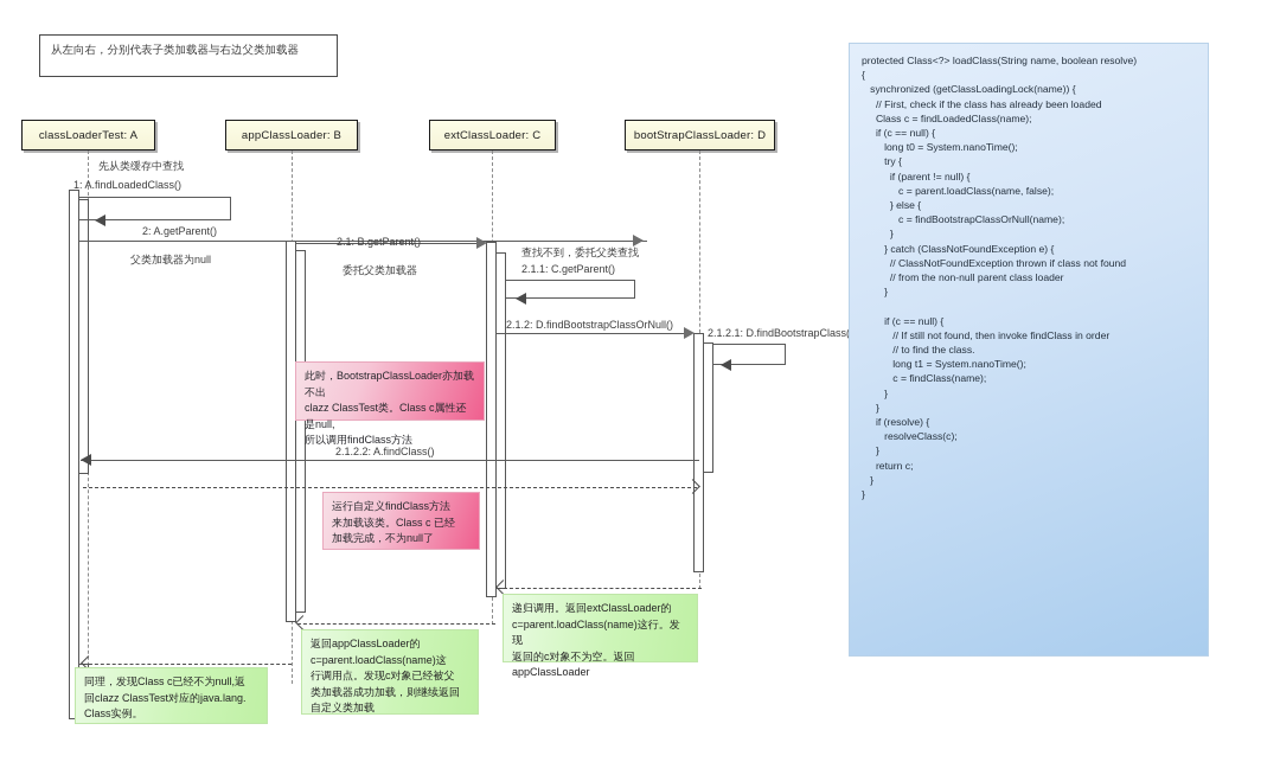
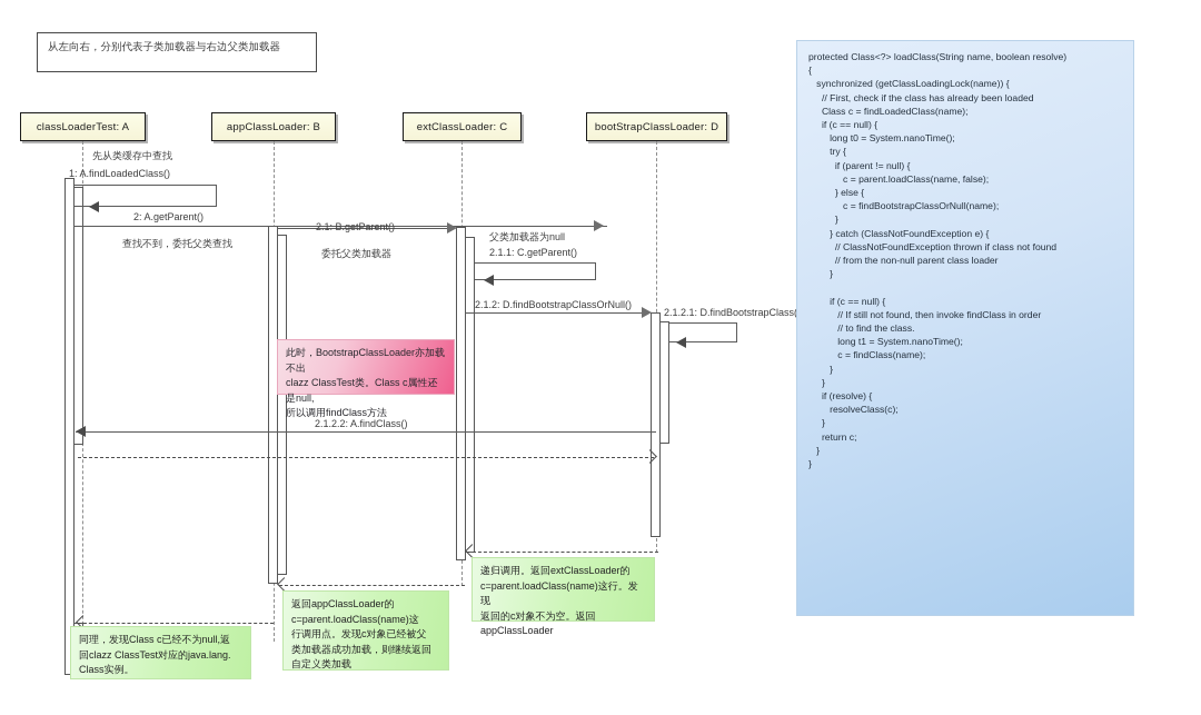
  从左向右，分别代表子类加载器与右边父类加载器
  classLoaderTest: A
  appClassLoader: B
  extClassLoader: C
  bootStrapClassLoader: D
  先从类缓存中查找
  1: A.findLoadedClass()
  2: A.getParent()
- 父类加载器为null
+ 查找不到，委托父类查找
  2.1: B.getParent()
  委托父类加载器
- 查找不到，委托父类查找
+ 父类加载器为null
  2.1.1: C.getParent()
  2.1.2: D.findBootstrapClassOrNull()
  2.1.2.1: D.findBootstrapClass
  此时，BootstrapClassLoader亦加载不出
  clazz ClassTest类。Class c属性还是null,
  所以调用findClass方法
  2.1.2.2: A.findClass()
- 运行自定义findClass方法
- 来加载该类。Class c 已经
- 加载完成，不为null了
  递归调用。返回extClassLoader的
  c=parent.loadClass(name)这行。发现
  返回的c对象不为空。返回
  appClassLoader
  返回appClassLoader的
  c=parent.loadClass(name)这
  行调用点。发现c对象已经被父
  类加载器成功加载，则继续返回
  自定义类加载
  同理，发现Class c已经不为null,返
  回clazz ClassTest对应的java.lang.
  Class实例。
  protected Class<?> loadClass(String name, boolean resolve)
  {
  synchronized (getClassLoadingLock(name)) {
  // First, check if the class has already been loaded
  Class c = findLoadedClass(name);
  if (c == null) {
  long t0 = System.nanoTime();
  try {
  if (parent != null) {
  c = parent.loadClass(name, false);
  } else {
  c = findBootstrapClassOrNull(name);
  }
  } catch (ClassNotFoundException e) {
  // ClassNotFoundException thrown if class not found
  // from the non-null parent class loader
  }
  if (c == null) {
  // If still not found, then invoke findClass in order
  // to find the class.
  long t1 = System.nanoTime();
  c = findClass(name);
  }
  }
  if (resolve) {
  resolveClass(c);
  }
  return c;
  }
  }
